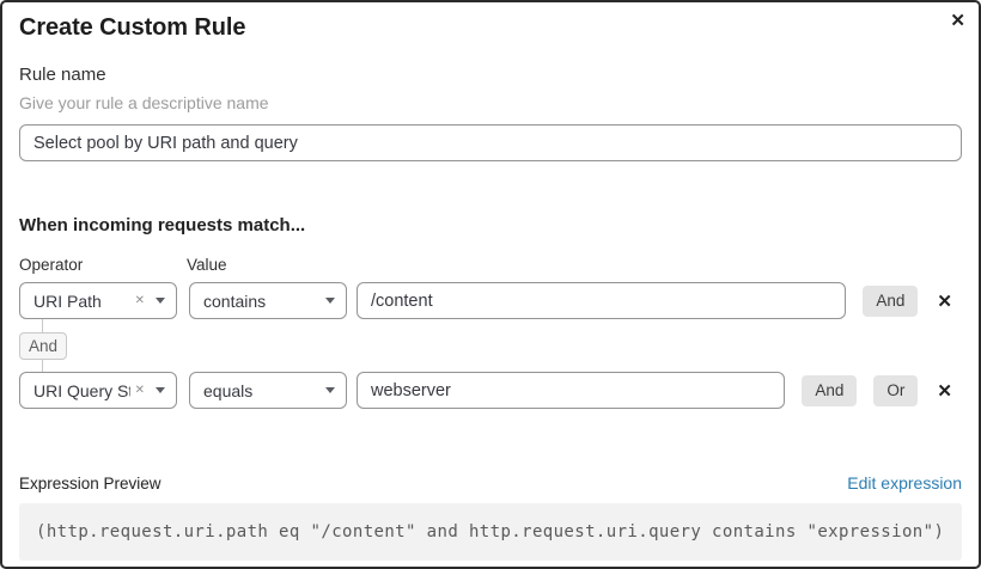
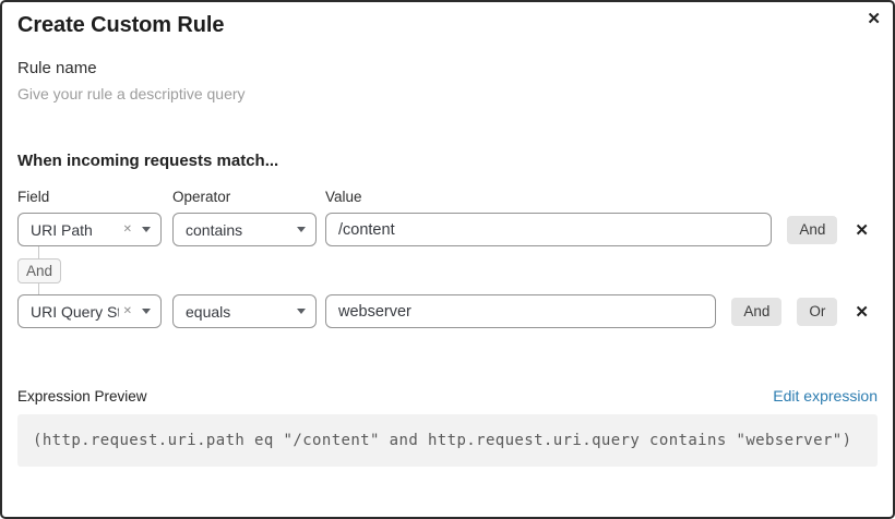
  Create Custom Rule
  ✕
  Rule name
- Give your rule a descriptive name
+ Give your rule a descriptive query
- Select pool by URI path and query
  When incoming requests match...
+ Field
  Operator
  Value
  URI Path
  ✕
  contains
  /content
  And
  ✕
  And
  ✕
  equals
  webserver
  And
  Or
  ✕
  Expression Preview
  Edit expression
- (http.request.uri.path eq "/content" and http.request.uri.query contains "expression")
+ (http.request.uri.path eq "/content" and http.request.uri.query contains "webserver")
